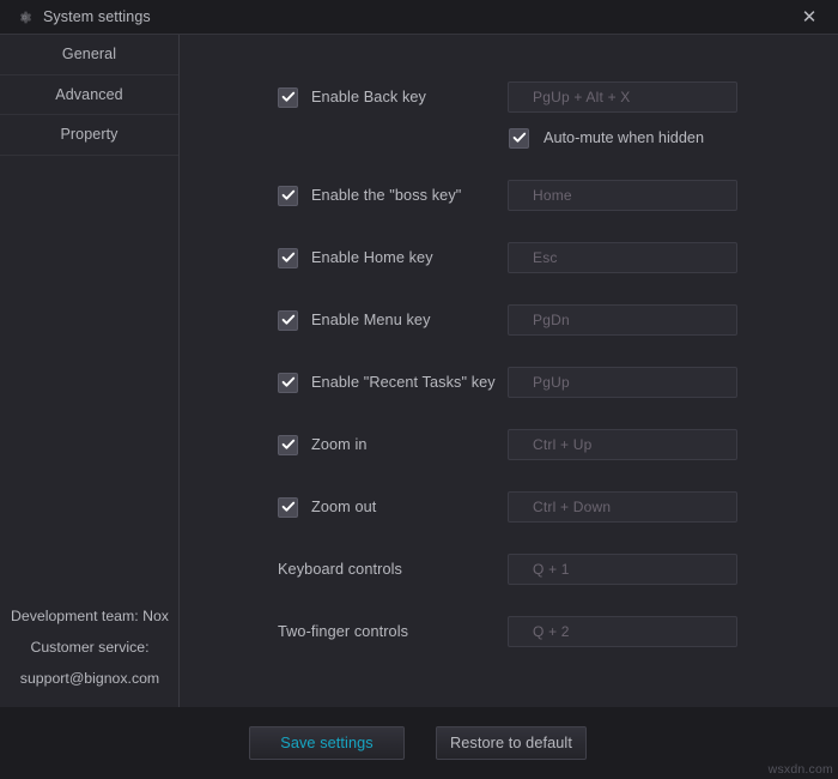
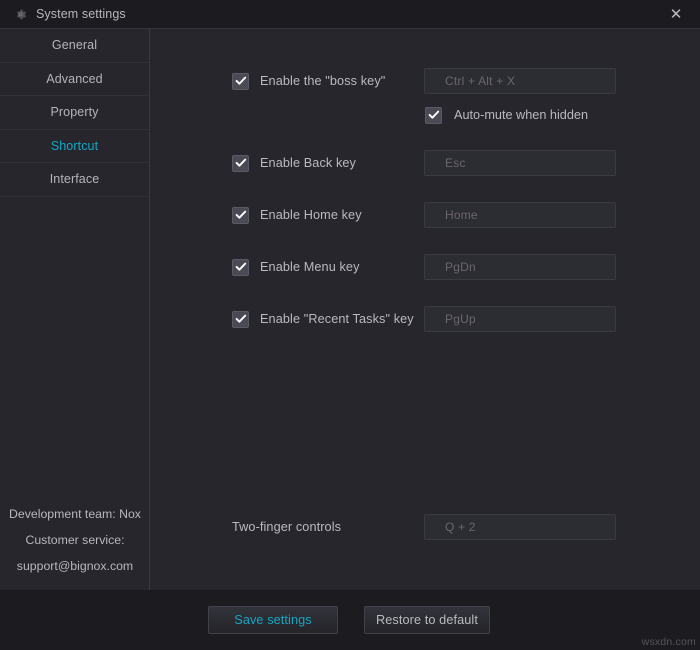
  System settings
  ✕
  General
  Advanced
  Property
+ Shortcut
+ Interface
  Development team: Nox
  Customer service:
  support@bignox.com
- Enable Back key
+ Enable the "boss key"
- PgUp + Alt + X
+ Ctrl + Alt + X
  Auto-mute when hidden
- Enable the "boss key"
+ Enable Back key
- Home
+ Esc
  Enable Home key
- Esc
+ Home
  Enable Menu key
  PgDn
  Enable "Recent Tasks" key
  PgUp
- Zoom in
- Ctrl + Up
- Zoom out
- Ctrl + Down
- Keyboard controls
- Q + 1
  Two-finger controls
  Q + 2
  Save settings
  Restore to default
  wsxdn.com
